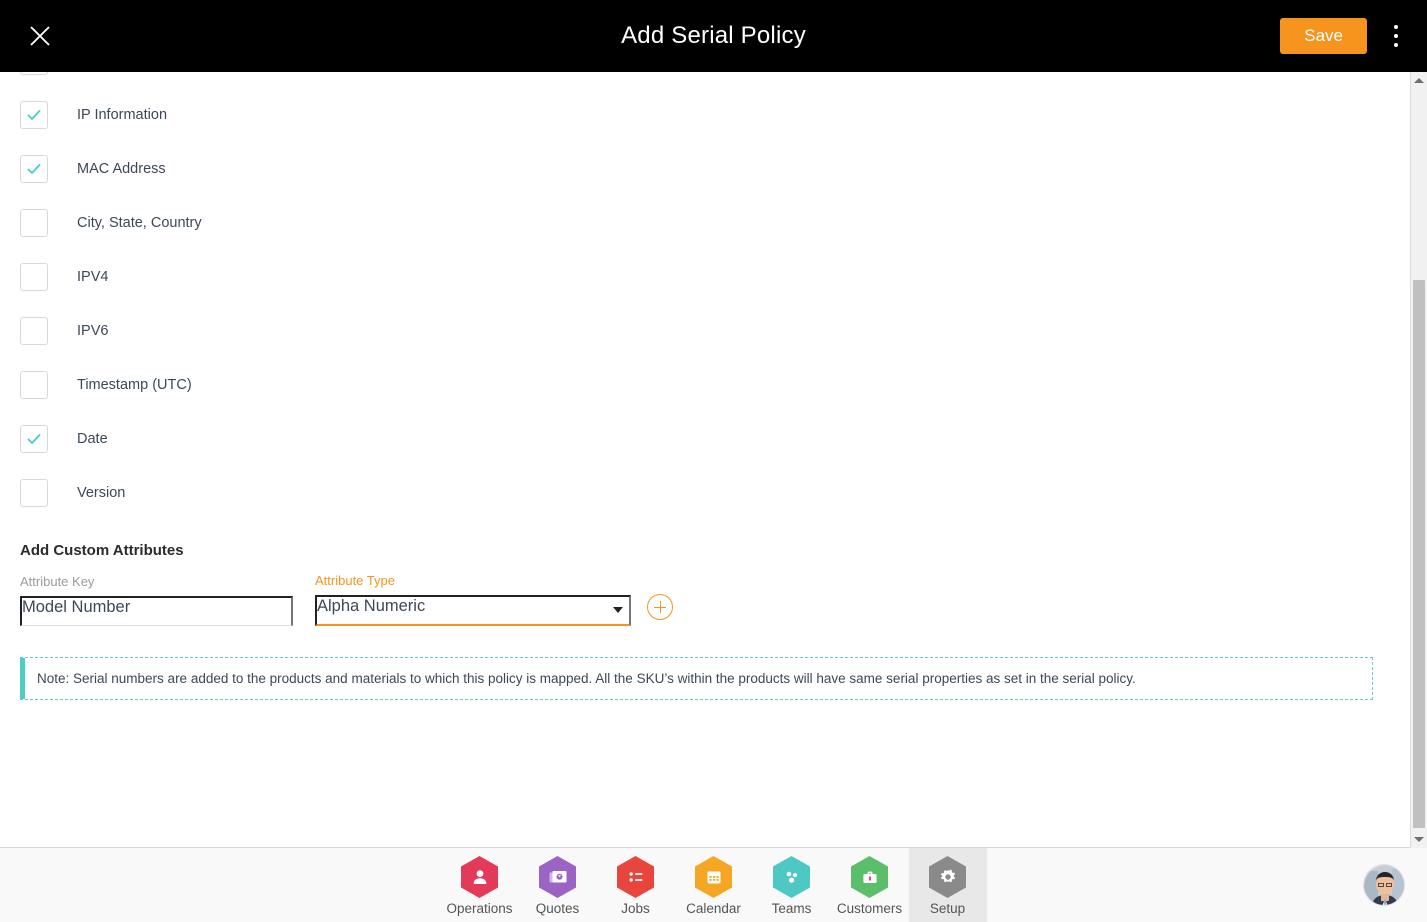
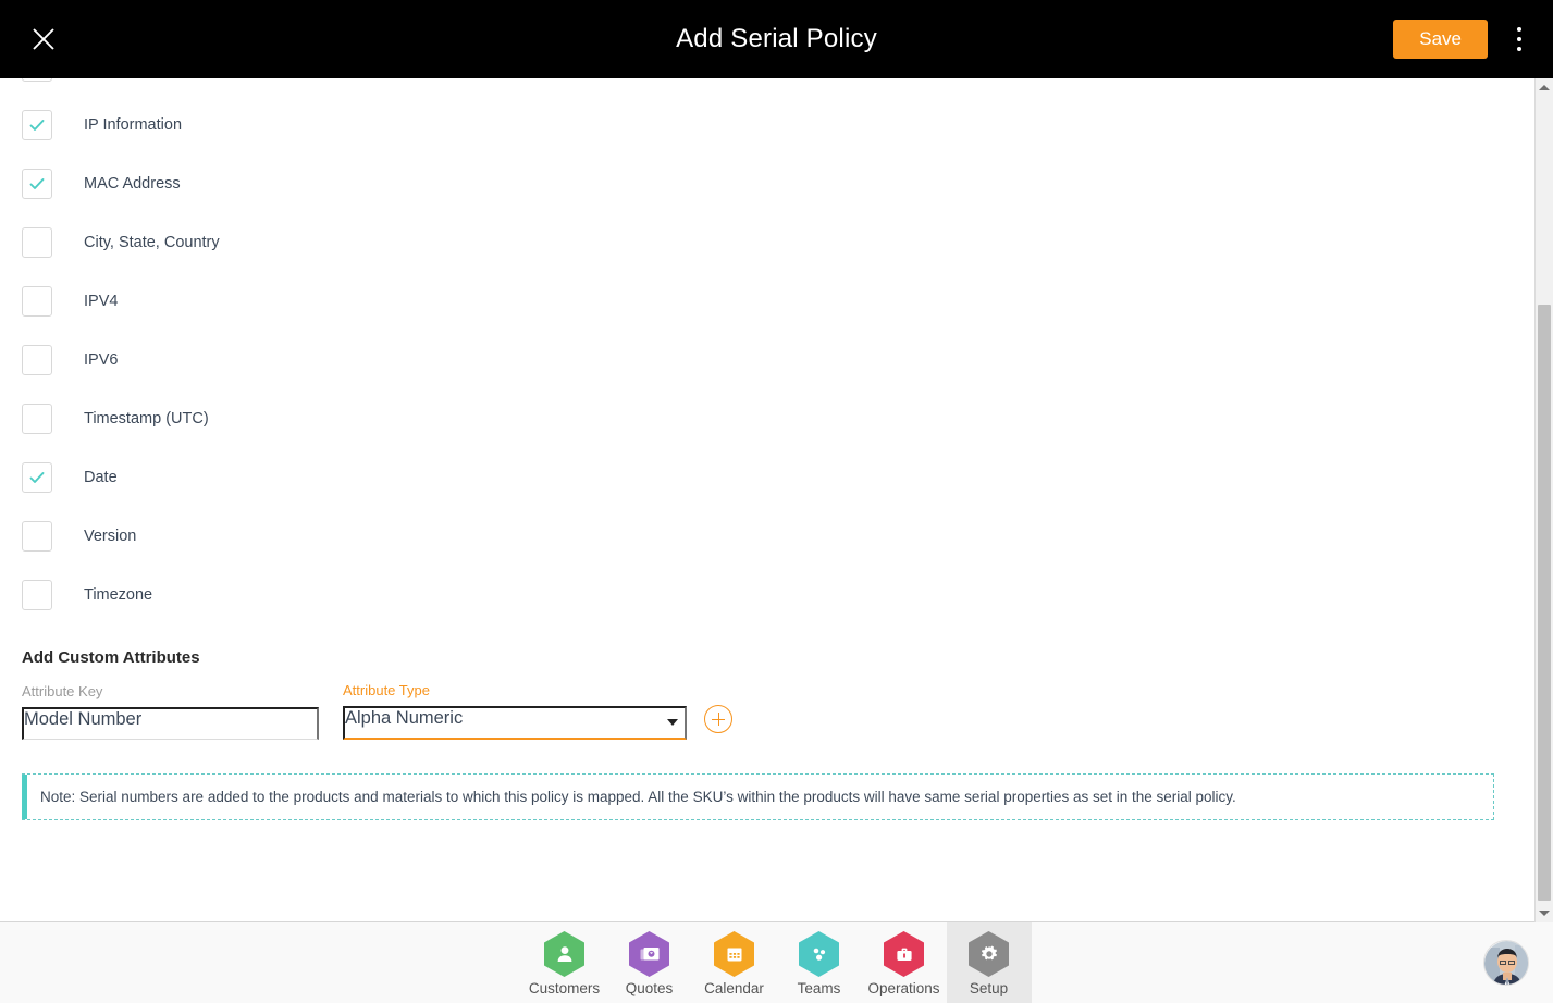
  Add Serial Policy
  Save
  IP Information
  MAC Address
  City, State, Country
  IPV4
  IPV6
  Timestamp (UTC)
  Date
  Version
+ Timezone
  Add Custom Attributes
  Attribute Key
  Model Number
  Attribute Type
  Alpha Numeric
  Note: Serial numbers are added to the products and materials to which this policy is mapped. All the SKU’s within the products will have same serial properties as set in the serial policy.
- Operations
+ Customers
  Quotes
- Jobs
  Calendar
  Teams
- Customers
+ Operations
  Setup
